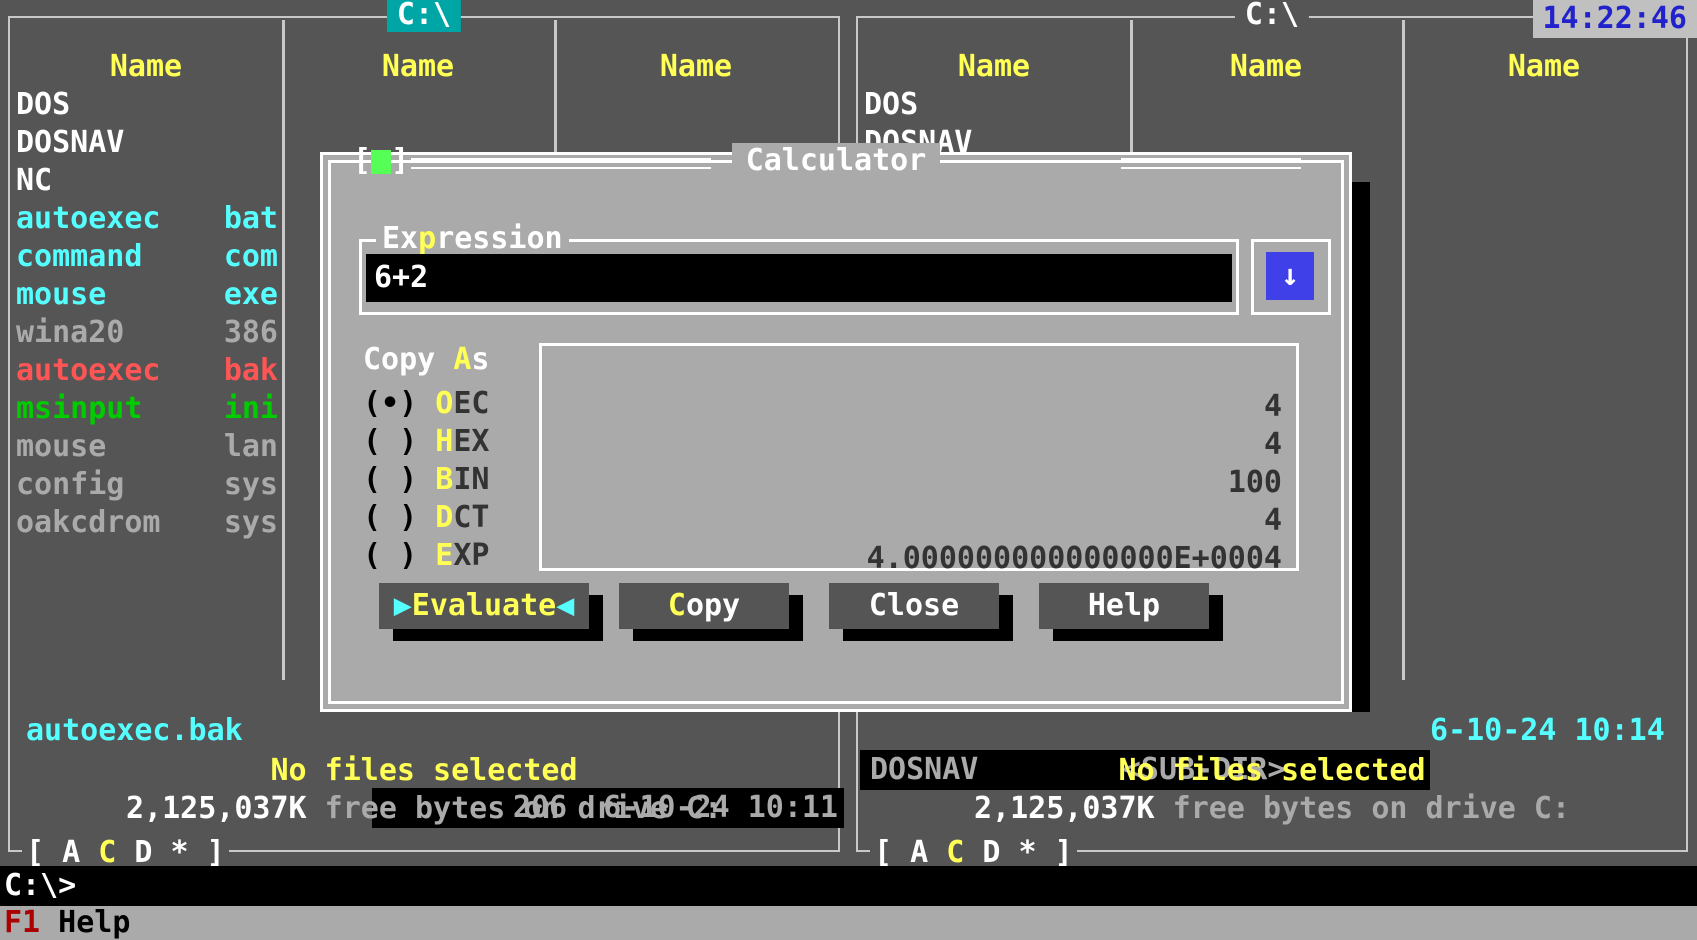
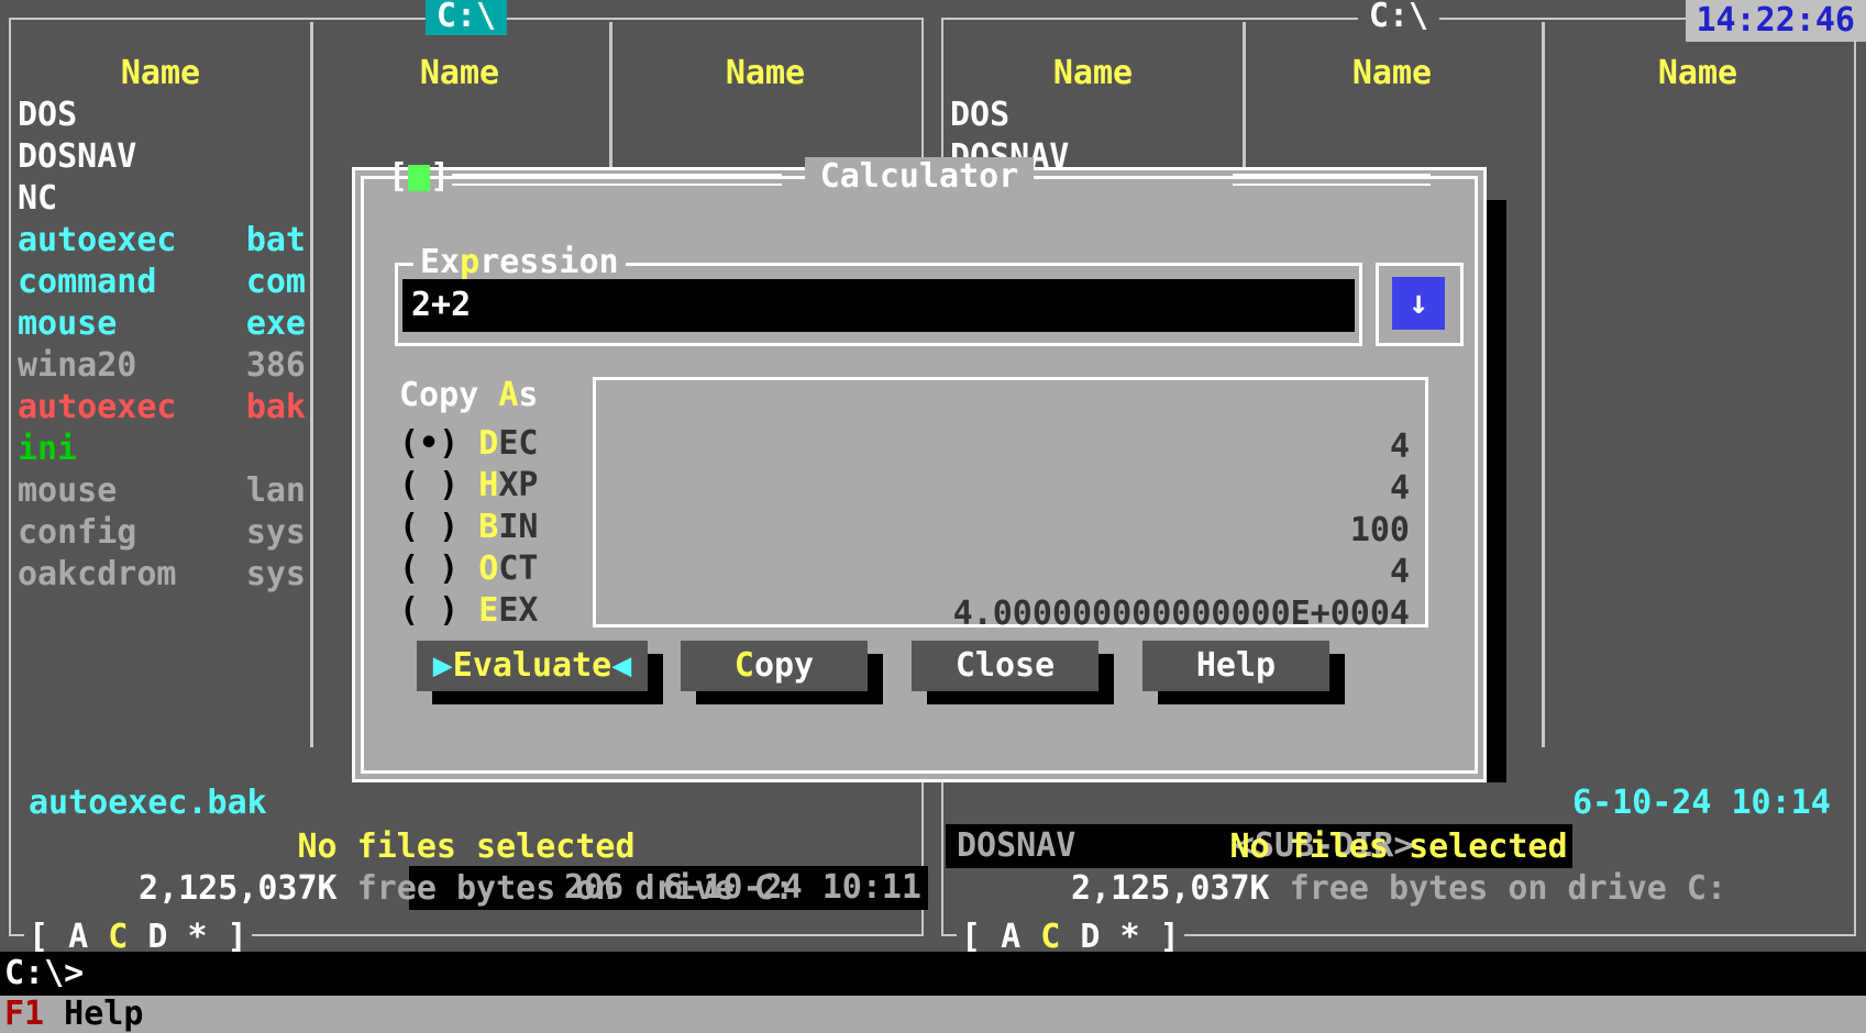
  C:\
  Name
  Name
  Name
  DOS
  DOSNAV
  NC
  autoexec
  bat
  command
  com
  mouse
  exe
  wina20
  386
  autoexec
  bak
- msinput
  ini
  mouse
  lan
  config
  sys
  oakcdrom
  sys
  autoexec.bak
  206 6-10-24 10:11
  No files selected
  2,125,037K free bytes on drive C:
  [ A C D * ]
  C:\
  Name
  Name
  Name
  DOS
  DOSNAV <SUB-DIR>
  6-10-24 10:14
  No files selected
  2,125,037K free bytes on drive C:
  [ A C D * ]
  14:22:46
  C:\>
  F1 Help
  Calculator
  [ ]
  Expression
- 6+2
+ 2+2
  ↓
  Copy As
- (•) OEC
+ (•) DEC
- ( ) HEX
+ ( ) HXP
  ( ) BIN
- ( ) DCT
+ ( ) OCT
- ( ) EXP
+ ( ) EEX
  4
  4
  100
  4
  4.000000000000000E+0004
  ▶Evaluate◀
  Copy
  Close
  Help
